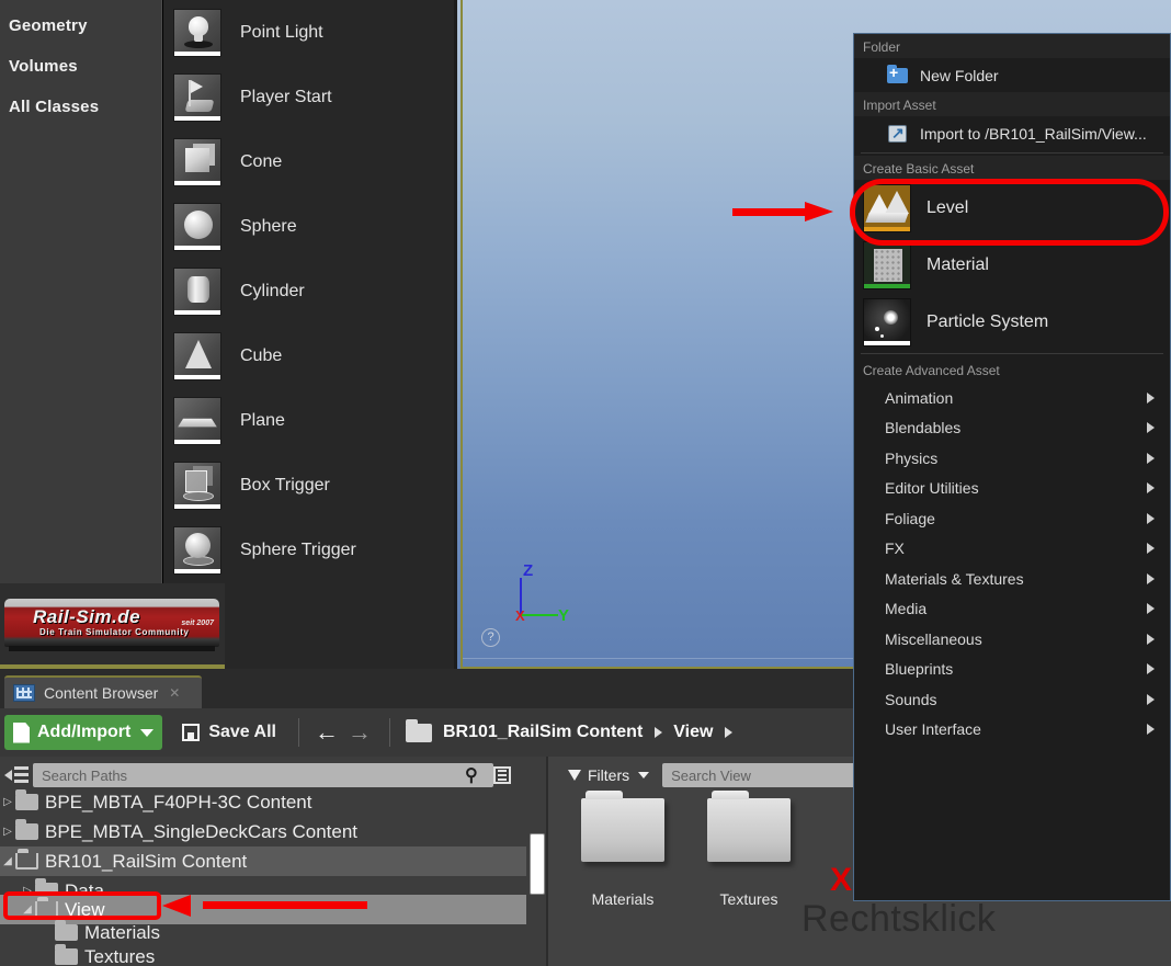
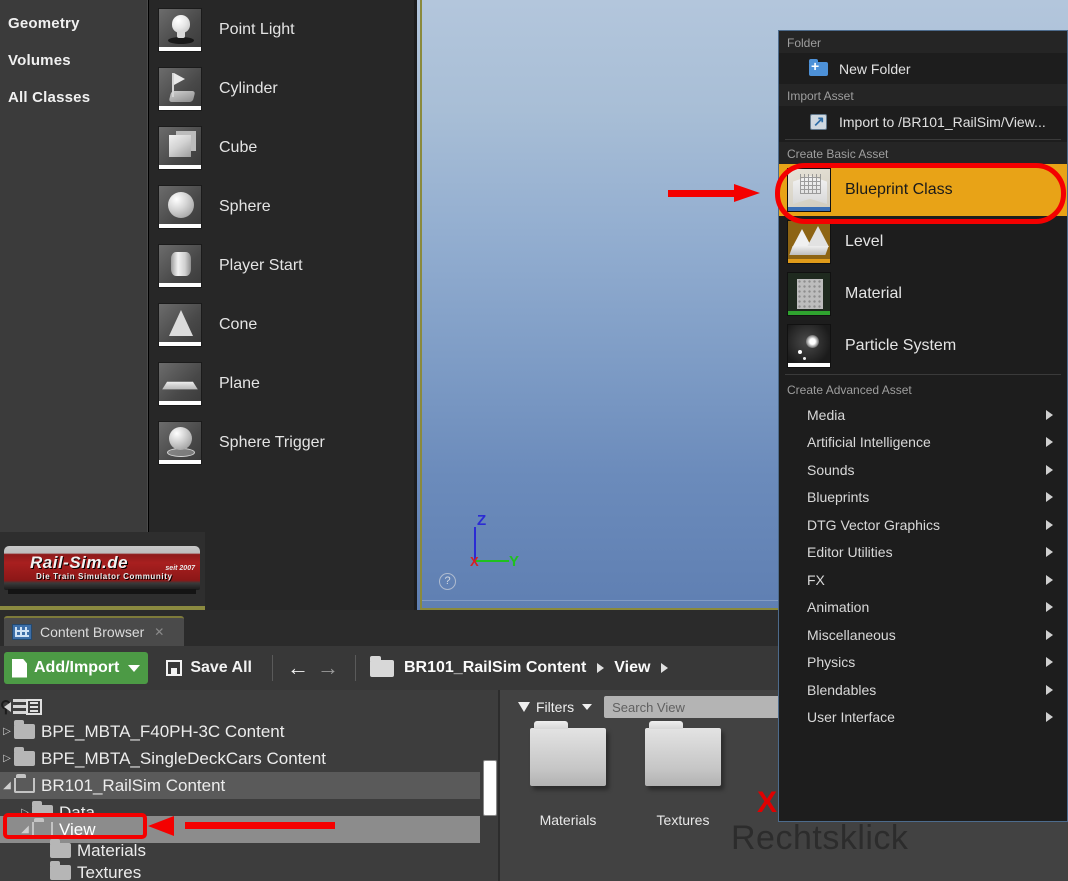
  Geometry
  Volumes
  All Classes
  Point Light
- Player Start
+ Cylinder
- Cone
+ Cube
  Sphere
- Cylinder
+ Player Start
- Cube
+ Cone
  Plane
- Box Trigger
  Sphere Trigger
  Rail-Sim.de
  Die Train Simulator Community
  Z
  Y
  X
  ?
  Content Browser
  ✕
  Add/Import
  Save All
  ←
  →
  BR101_RailSim Content
  View
- Search Paths
  ⚲
  ▷
  BPE_MBTA_F40PH-3C Content
  ▷
  BPE_MBTA_SingleDeckCars Content
  ◢
  BR101_RailSim Content
  ▷
  Data
  ◢
  View
  Materials
  Textures
  Filters
  Search View
  Materials
  Textures
  Folder
  New Folder
  Import Asset
  Import to /BR101_RailSim/View...
  Create Basic Asset
+ Blueprint Class
  Level
  Material
  Particle System
  Create Advanced Asset
- Animation
+ Media
+ Artificial Intelligence
- Blendables
+ Sounds
- Physics
+ Blueprints
+ DTG Vector Graphics
  Editor Utilities
- Foliage
  FX
- Materials & Textures
- Media
+ Animation
  Miscellaneous
- Blueprints
+ Physics
- Sounds
+ Blendables
  User Interface
  X
  Rechtsklick
